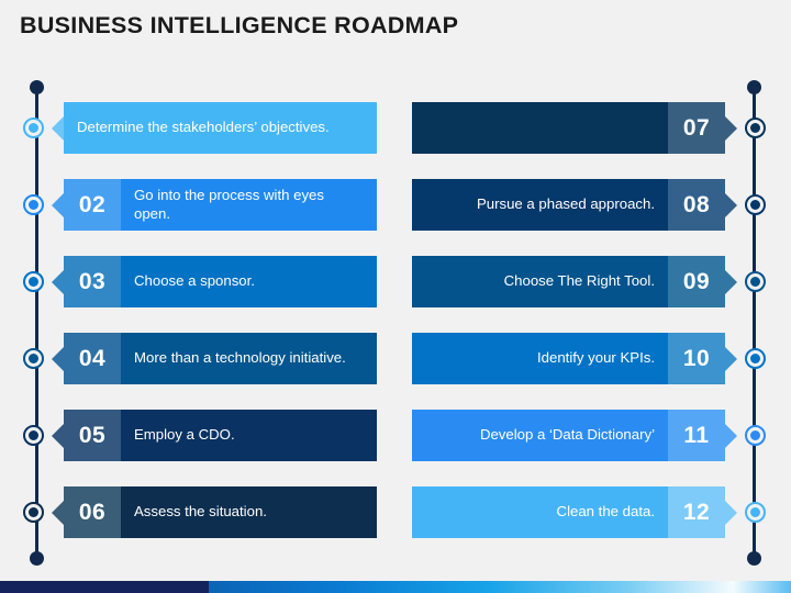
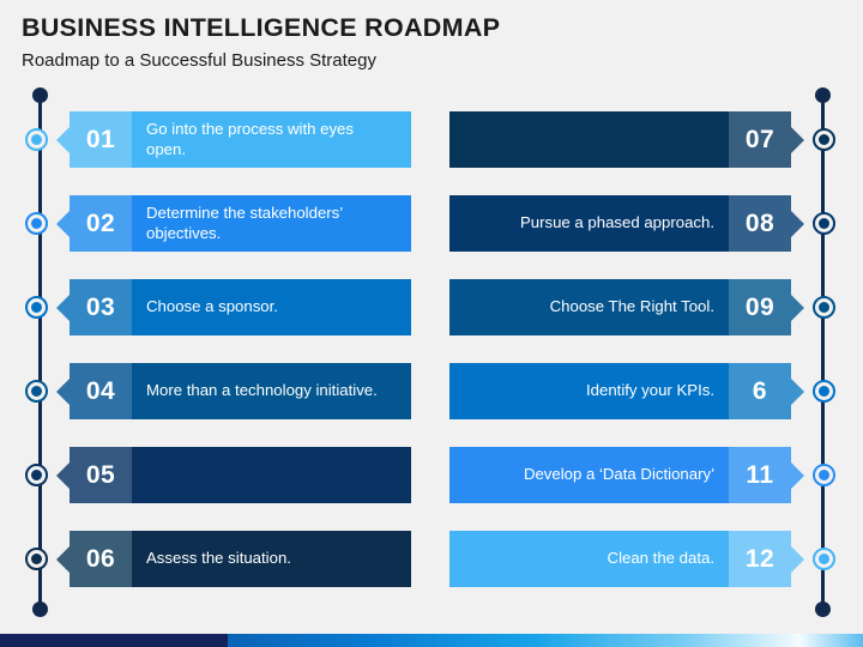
  BUSINESS INTELLIGENCE ROADMAP
+ Roadmap to a Successful Business Strategy
+ 01
- Determine the stakeholders’ objectives.
+ Go into the process with eyes open.
  02
- Go into the process with eyes open.
+ Determine the stakeholders’ objectives.
  03
  Choose a sponsor.
  04
  More than a technology initiative.
  05
- Employ a CDO.
  06
  Assess the situation.
  07
  08
  Pursue a phased approach.
  09
  Choose The Right Tool.
- 10
+ 6
  Identify your KPIs.
  11
  Develop a ‘Data Dictionary’
  12
  Clean the data.
